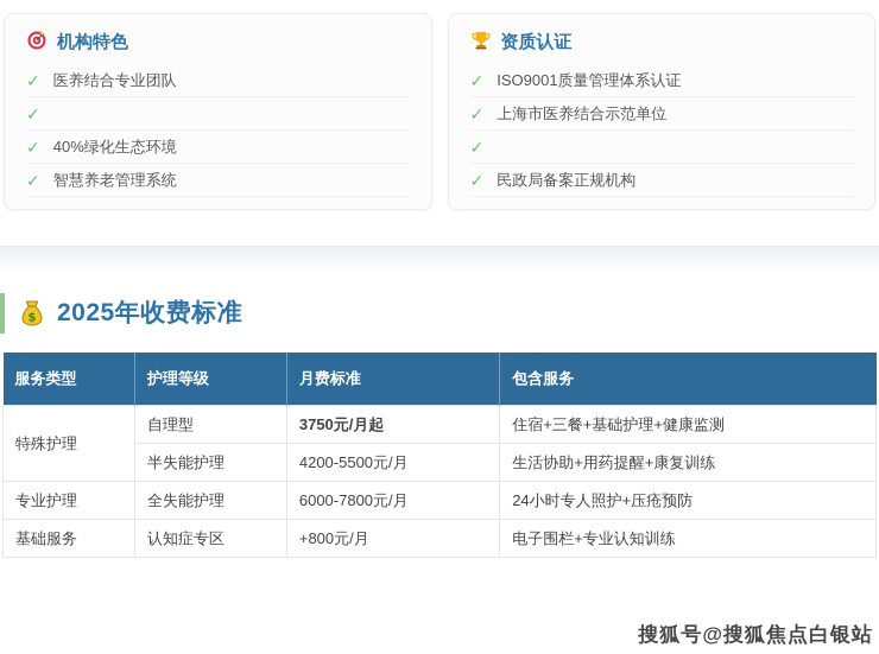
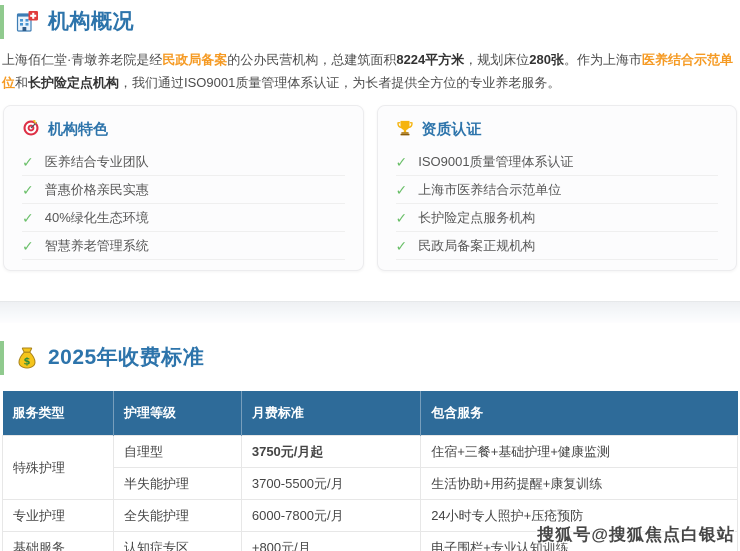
+ 机构概况
+ 上海佰仁堂·青墩养老院是经民政局备案的公办民营机构，总建筑面积8224平方米，规划床位280张。作为上海市医养结合示范单位和长护险定点机构，我们通过ISO9001质量管理体系认证，为长者提供全方位的专业养老服务。
  机构特色
  ✓
  医养结合专业团队
  ✓
+ 普惠价格亲民实惠
  ✓
  40%绿化生态环境
  ✓
  智慧养老管理系统
  资质认证
  ✓
  ISO9001质量管理体系认证
  ✓
  上海市医养结合示范单位
  ✓
+ 长护险定点服务机构
  ✓
  民政局备案正规机构
  $
  2025年收费标准
  服务类型	护理等级	月费标准	包含服务
  特殊护理	自理型	3750元/月起	住宿+三餐+基础护理+健康监测
- 半失能护理	4200-5500元/月	生活协助+用药提醒+康复训练
+ 半失能护理	3700-5500元/月	生活协助+用药提醒+康复训练
  专业护理	全失能护理	6000-7800元/月	24小时专人照护+压疮预防
  基础服务	认知症专区	+800元/月	电子围栏+专业认知训练
  搜狐号@搜狐焦点白银站
